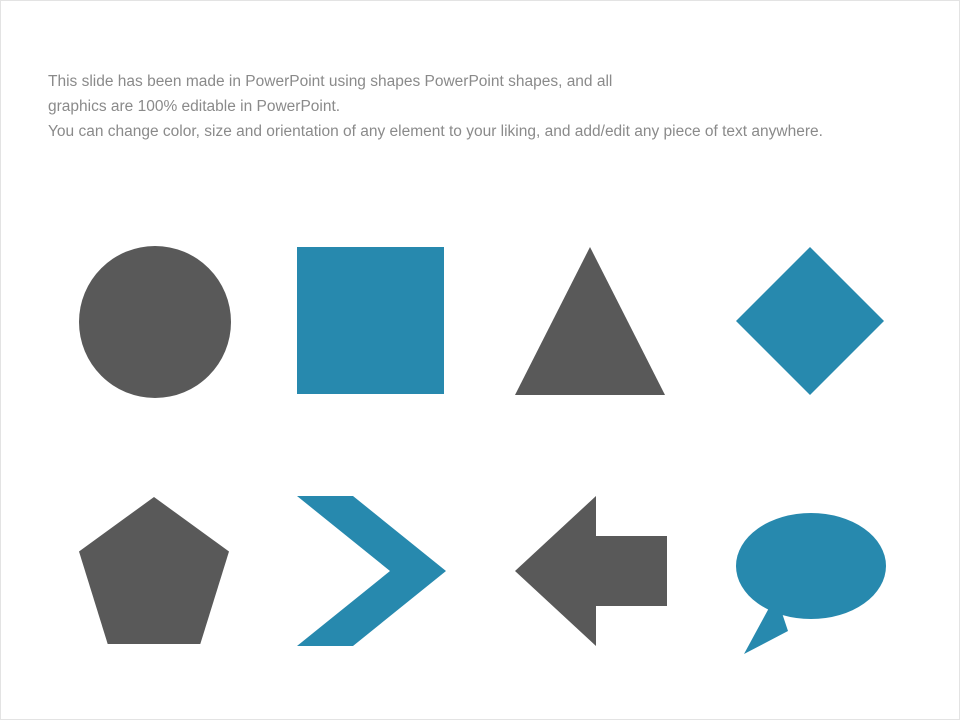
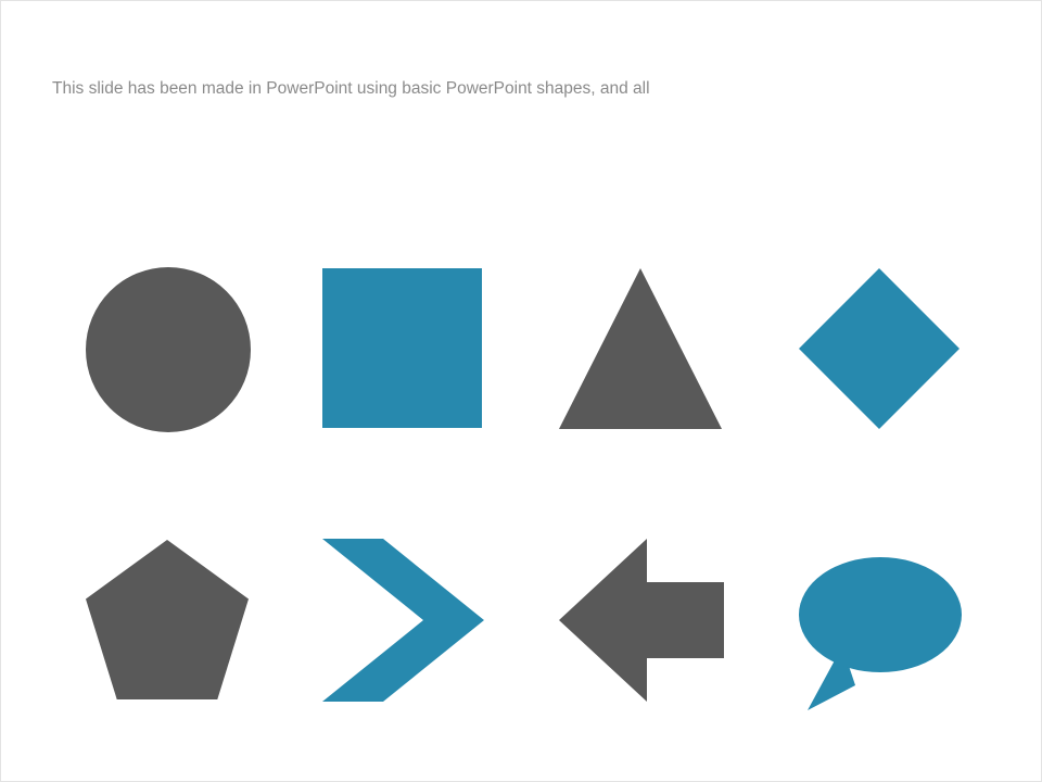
- This slide has been made in PowerPoint using shapes PowerPoint shapes, and all
+ This slide has been made in PowerPoint using basic PowerPoint shapes, and all
- graphics are 100% editable in PowerPoint.
- You can change color, size and orientation of any element to your liking, and add/edit any piece of text anywhere.
